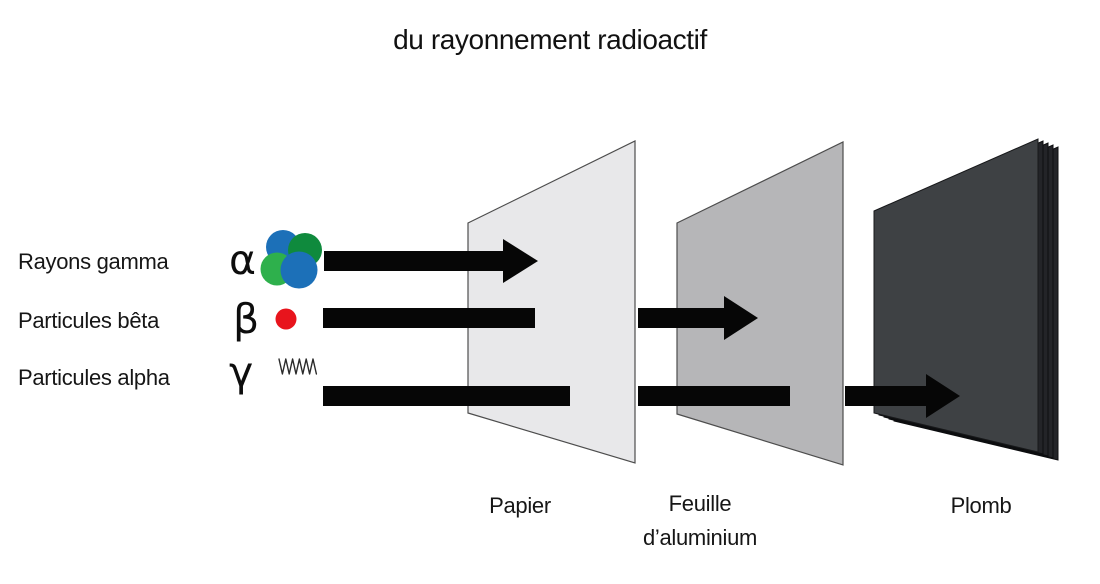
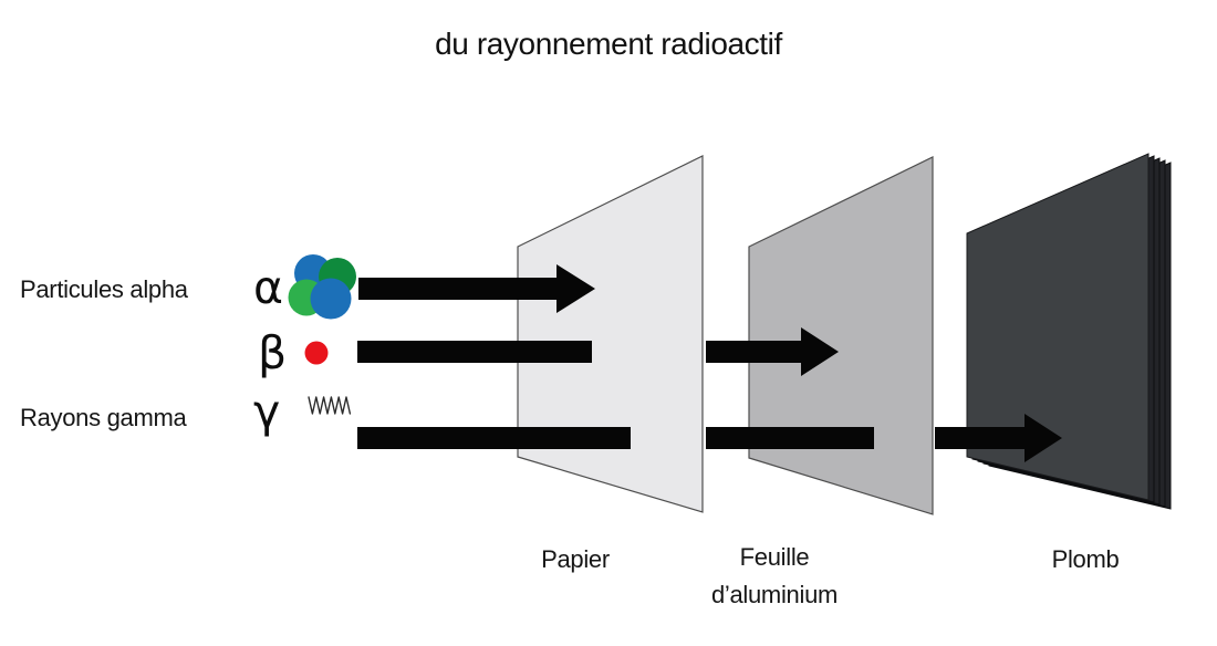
  du rayonnement radioactif
- Rayons gamma
+ Particules alpha
- Particules bêta
- Particules alpha
+ Rayons gamma
  α
  β
  γ
  Papier
  Feuille
  d’aluminium
  Plomb
